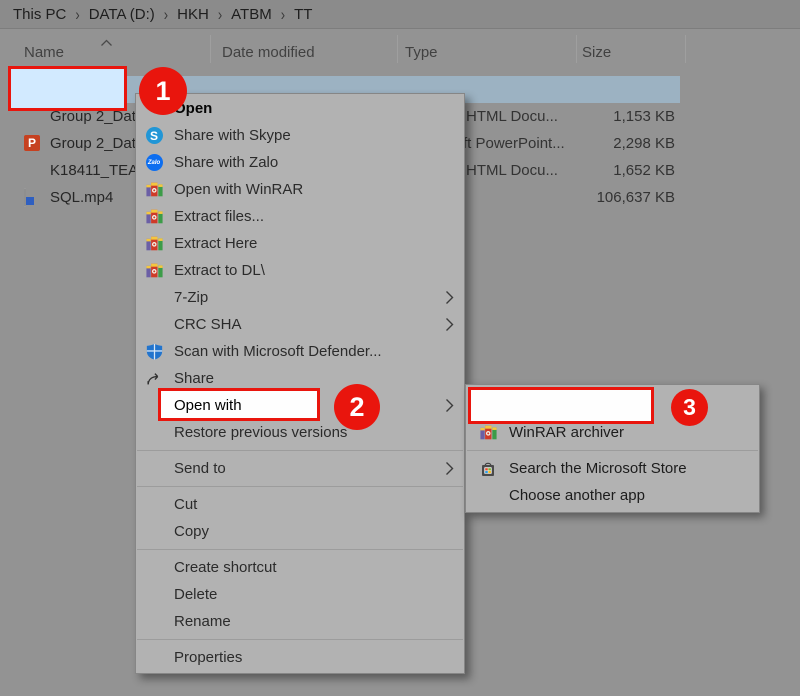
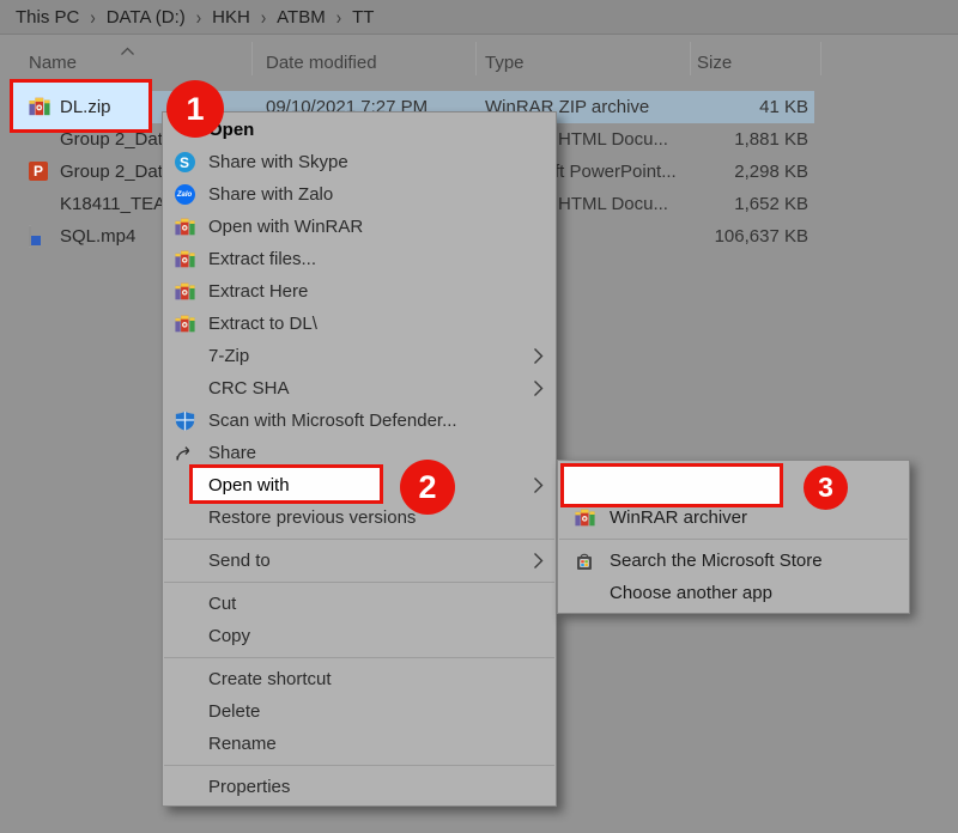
  This PC
  ›
  DATA (D:)
  ›
  HKH
  ›
  ATBM
  ›
  TT
  Name
  Date modified
  Type
  Size
+ DL.zip
+ 09/10/2021 7:27 PM
+ WinRAR ZIP archive
+ 41 KB
  Group 2_Dat
  HTML Docu...
- 1,153 KB
+ 1,881 KB
  P
  Group 2_Dat
  ft PowerPoint...
  2,298 KB
  K18411_TEA
  HTML Docu...
  1,652 KB
  SQL.mp4
  106,637 KB
  1
  2
  Open
  S
  Share with Skype
  Share with Zalo
  Open with WinRAR
  Extract files...
  Extract Here
  Extract to DL\
  7-Zip
  CRC SHA
  Scan with Microsoft Defender...
  Share
  Open with
  Restore previous versions
  Send to
  Cut
  Copy
  Create shortcut
  Delete
  Rename
  Properties
  3
  WinRAR archiver
  Search the Microsoft Store
  Choose another app
